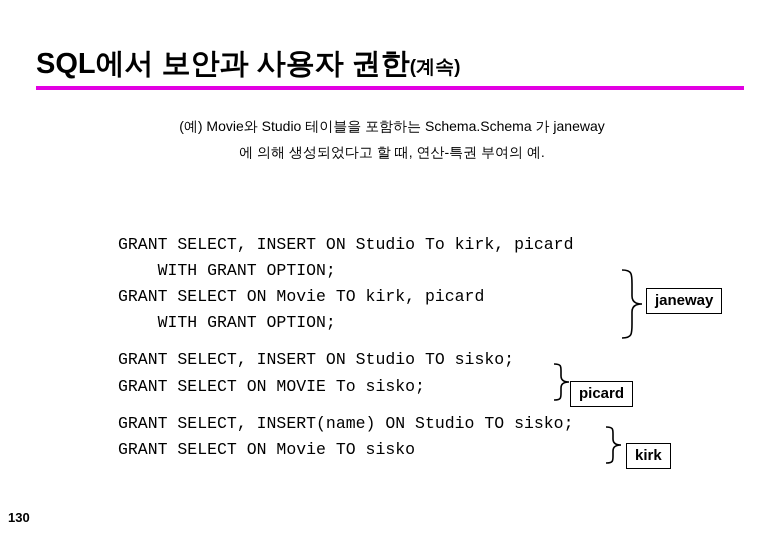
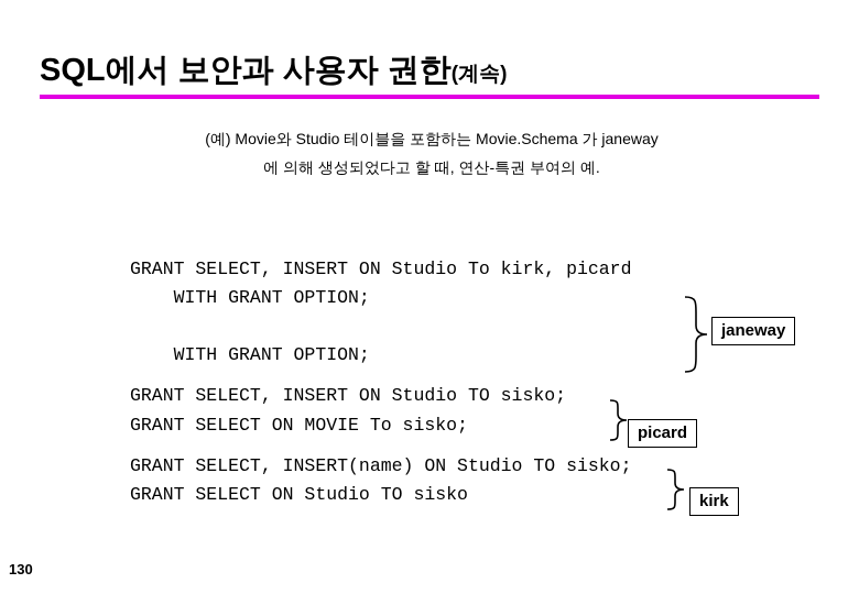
  SQL에서 보안과 사용자 권한(계속)
- (예) Movie와 Studio 테이블을 포함하는 Schema.Schema 가 janeway
+ (예) Movie와 Studio 테이블을 포함하는 Movie.Schema 가 janeway
  에 의해 생성되었다고 할 때, 연산-특권 부여의 예.
  GRANT SELECT, INSERT ON Studio To kirk, picard
  WITH GRANT OPTION;
- GRANT SELECT ON Movie TO kirk, picard
  WITH GRANT OPTION;
  GRANT SELECT, INSERT ON Studio TO sisko;
  GRANT SELECT ON MOVIE To sisko;
  GRANT SELECT, INSERT(name) ON Studio TO sisko;
- GRANT SELECT ON Movie TO sisko
+ GRANT SELECT ON Studio TO sisko
  janeway
  picard
  kirk
  130
